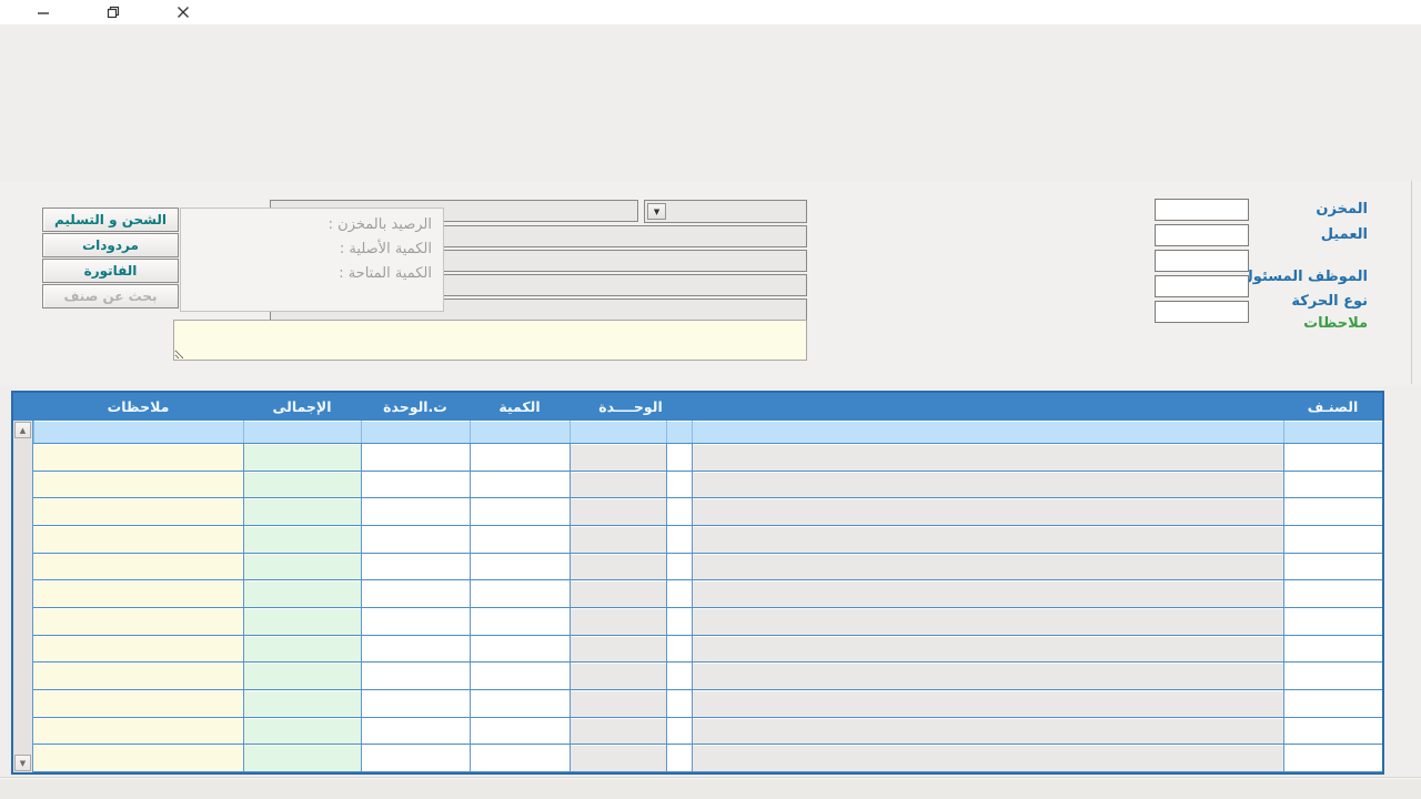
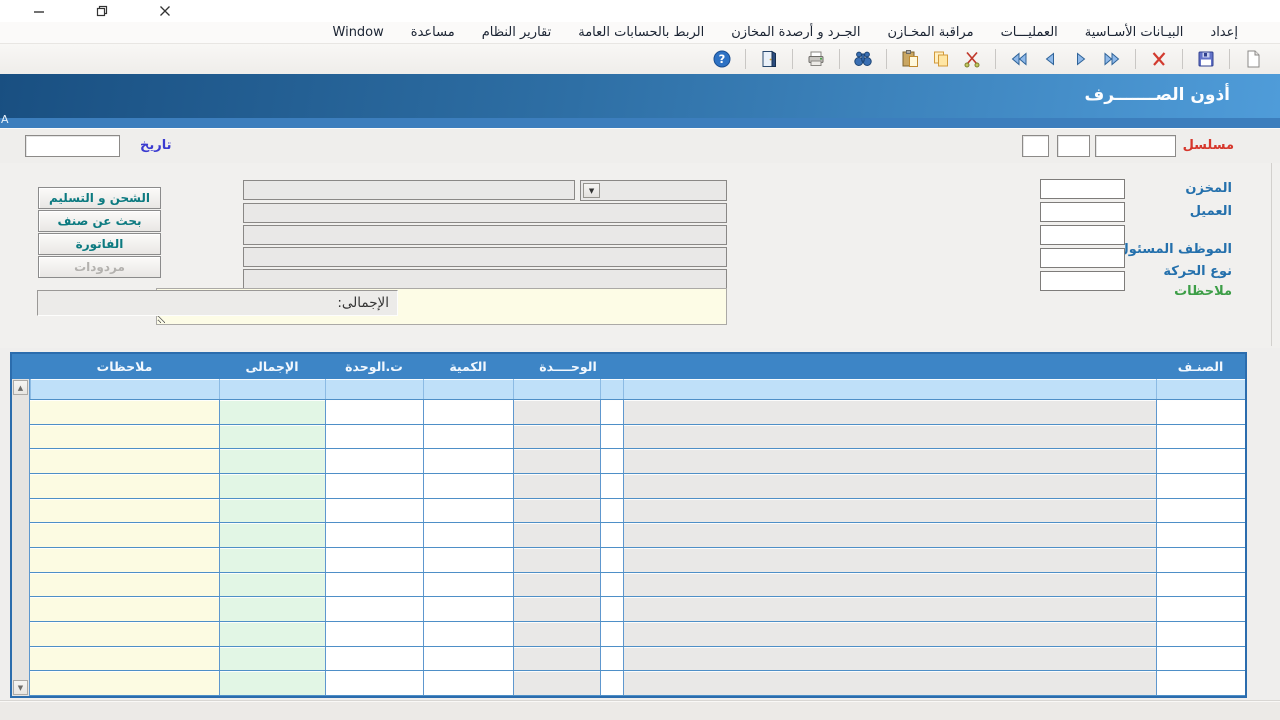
+ إعداد
+ البيـانات الأسـاسية
+ العمليـــات
+ مراقبة المخـازن
+ الجـرد و أرصدة المخازن
+ الربط بالحسابات العامة
+ تقارير النظام
+ مساعدة
+ Window
+ ?
+ أذون الصـــــــرف
+ A
+ مسلسل
+ تاريخ
  المخزن
  العميل
  الموظف المسئو
  نوع الحركة
  ملاحظات
  ▼
- الرصيد بالمخزن :
- الكمية الأصلية :
- الكمية المتاحة :
  الشحن و التسليم
- مردودات
+ بحث عن صنف
  الفاتورة
- بحث عن صنف
+ مردودات
+ الإجمالى:
  ملاحظات
  الإجمالى
  ت.الوحدة
  الكمية
  الوحــــدة
  الصنـف
  ▲
  ▼
